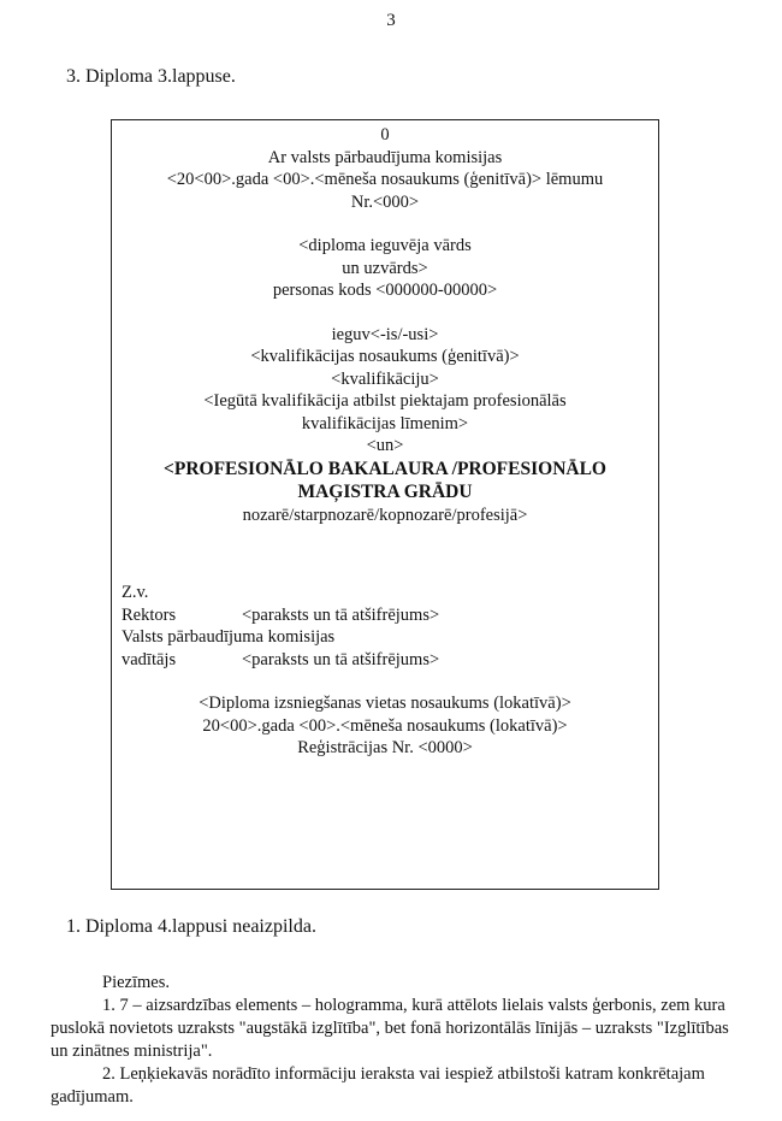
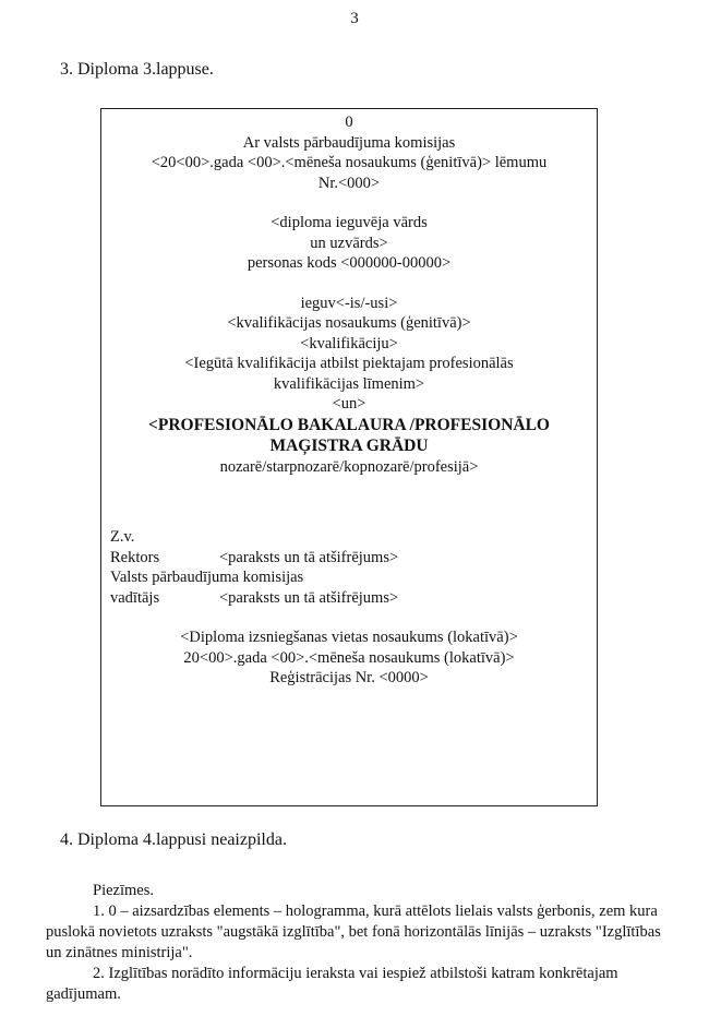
  3
  3. Diploma 3.lappuse.
  0
  Ar valsts pārbaudījuma komisijas
  <20<00>.gada <00>.<mēneša nosaukums (ģenitīvā)> lēmumu
  Nr.<000>
  <diploma ieguvēja vārds
  un uzvārds>
  personas kods <000000-00000>
  ieguv<-is/-usi>
  <kvalifikācijas nosaukums (ģenitīvā)>
  <kvalifikāciju>
  <Iegūtā kvalifikācija atbilst piektajam profesionālās
  kvalifikācijas līmenim>
  <un>
  <PROFESIONĀLO BAKALAURA /PROFESIONĀLO
  MAĢISTRA GRĀDU
  nozarē/starpnozarē/kopnozarē/profesijā>
  Z.v.
  Rektors
  <paraksts un tā atšifrējums>
  Valsts pārbaudījuma komisijas
  vadītājs
  <paraksts un tā atšifrējums>
  <Diploma izsniegšanas vietas nosaukums (lokatīvā)>
  20<00>.gada <00>.<mēneša nosaukums (lokatīvā)>
  Reģistrācijas Nr. <0000>
- 1. Diploma 4.lappusi neaizpilda.
+ 4. Diploma 4.lappusi neaizpilda.
  Piezīmes.
- 1. 7 – aizsardzības elements – hologramma, kurā attēlots lielais valsts ģerbonis, zem kura puslokā novietots uzraksts "augstākā izglītība", bet fonā horizontālās līnijās – uzraksts "Izglītības un zinātnes ministrija".
+ 1. 0 – aizsardzības elements – hologramma, kurā attēlots lielais valsts ģerbonis, zem kura puslokā novietots uzraksts "augstākā izglītība", bet fonā horizontālās līnijās – uzraksts "Izglītības un zinātnes ministrija".
- 2. Leņķiekavās norādīto informāciju ieraksta vai iespiež atbilstoši katram konkrētajam gadījumam.
+ 2. Izglītības norādīto informāciju ieraksta vai iespiež atbilstoši katram konkrētajam gadījumam.
